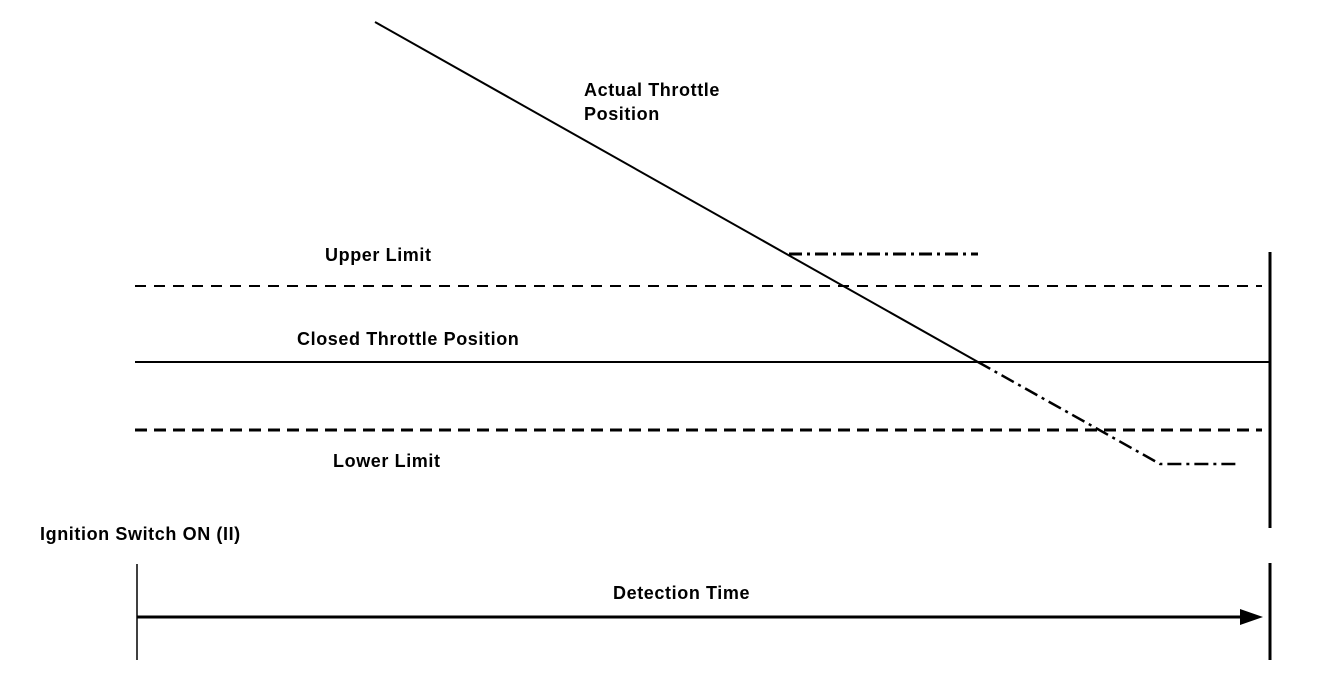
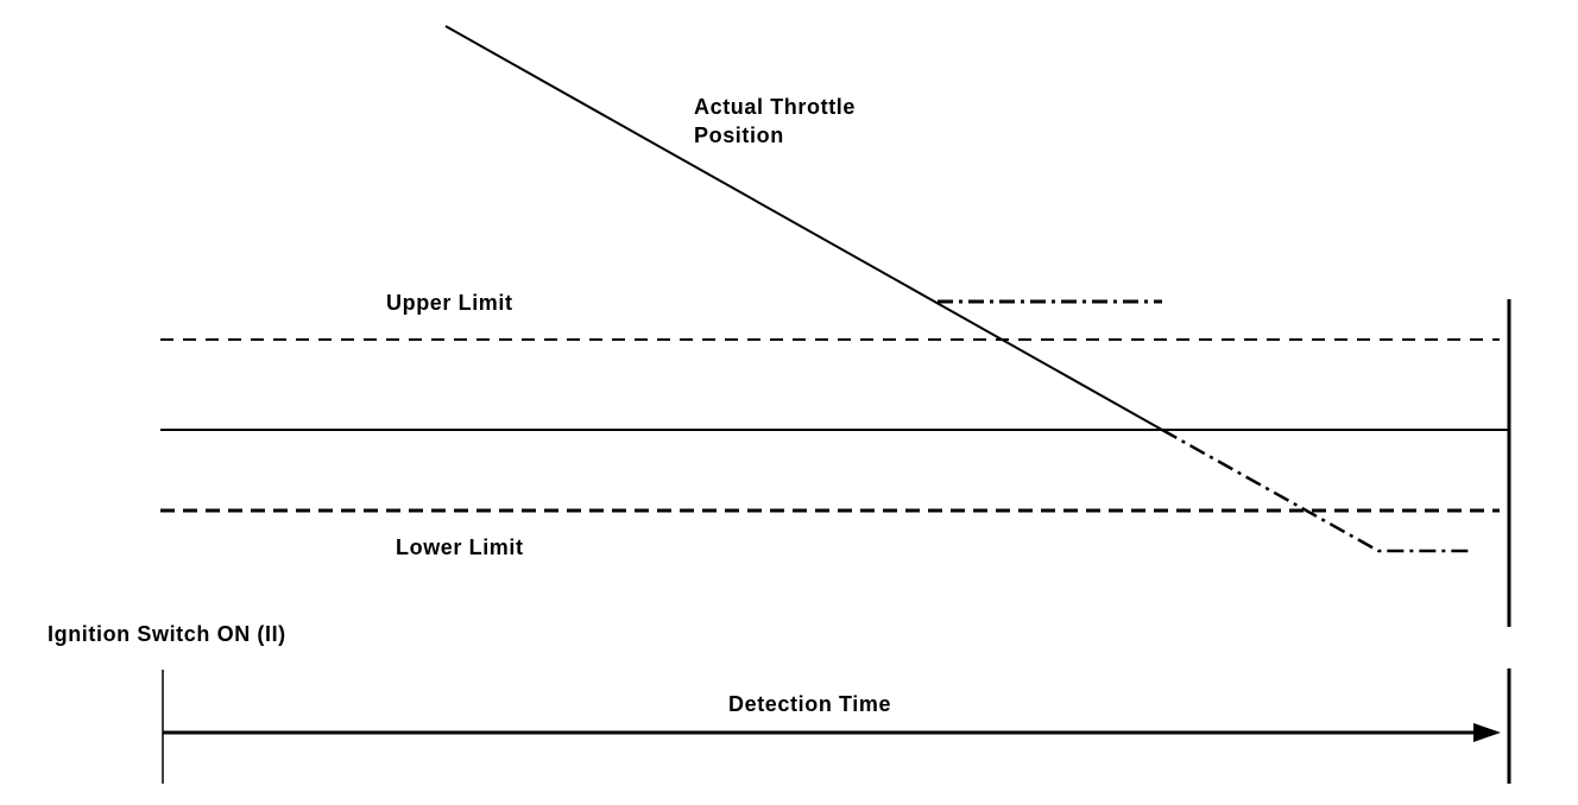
  Actual Throttle
  Position
  Upper Limit
- Closed Throttle Position
  Lower Limit
  Ignition Switch ON (II)
  Detection Time
